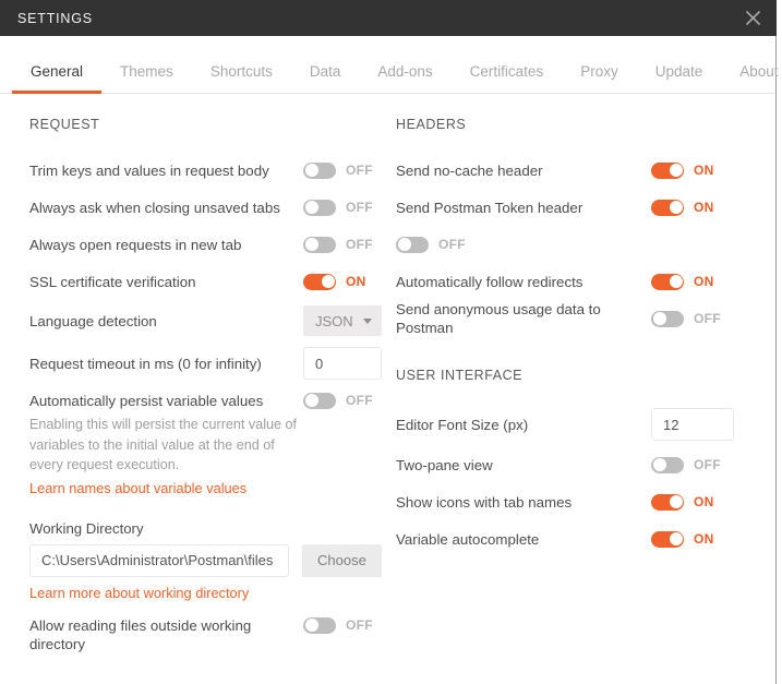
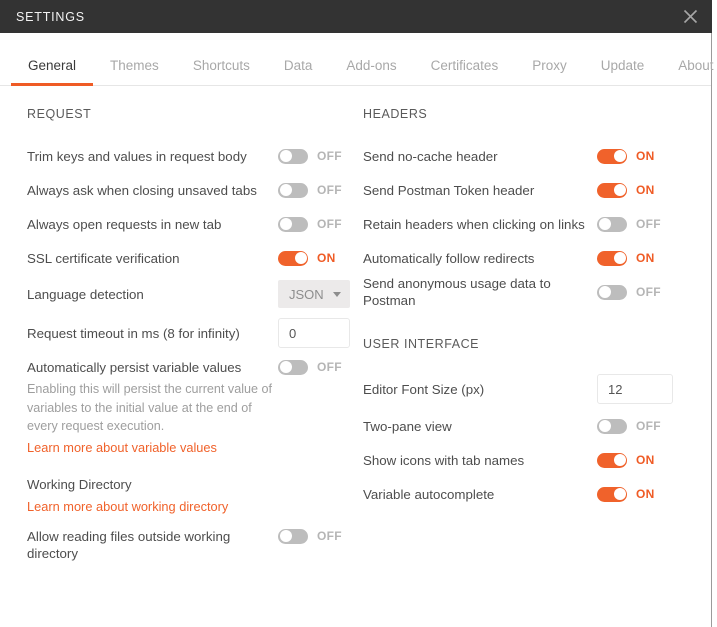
  SETTINGS
  General
  Themes
  Shortcuts
  Data
  Add-ons
  Certificates
  Proxy
  Update
  About
  REQUEST
  Trim keys and values in request body
  OFF
  Always ask when closing unsaved tabs
  OFF
  Always open requests in new tab
  OFF
  SSL certificate verification
  ON
  Language detection
  JSON
- Request timeout in ms (0 for infinity)
+ Request timeout in ms (8 for infinity)
  0
  Automatically persist variable values
  OFF
  Enabling this will persist the current value of variables to the initial value at the end of every request execution.
- Learn names about variable values
+ Learn more about variable values
  Working Directory
- C:\Users\Administrator\Postman\files
- Choose
  Learn more about working directory
  Allow reading files outside working directory
  OFF
  HEADERS
  Send no-cache header
  ON
  Send Postman Token header
  ON
+ Retain headers when clicking on links
  OFF
  Automatically follow redirects
  ON
  Send anonymous usage data to Postman
  OFF
  USER INTERFACE
  Editor Font Size (px)
  12
  Two-pane view
  OFF
  Show icons with tab names
  ON
  Variable autocomplete
  ON
